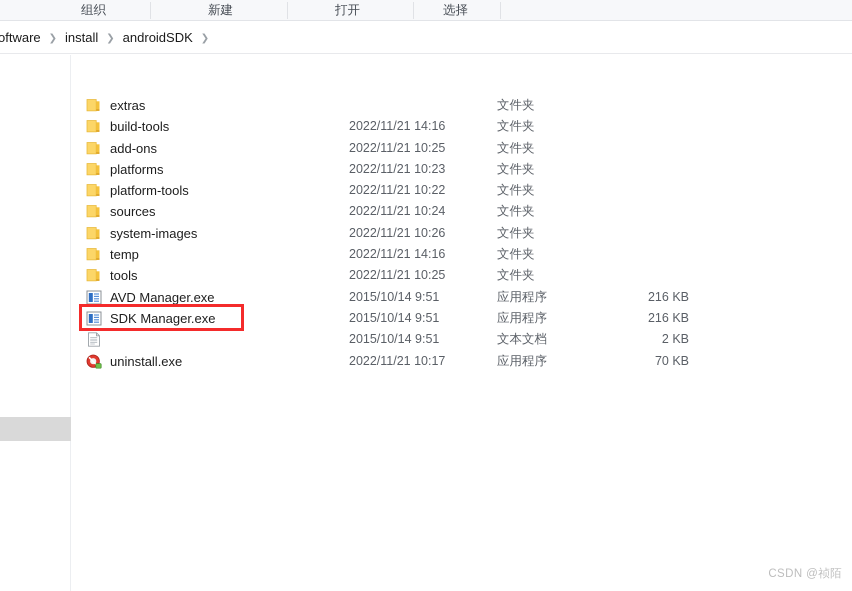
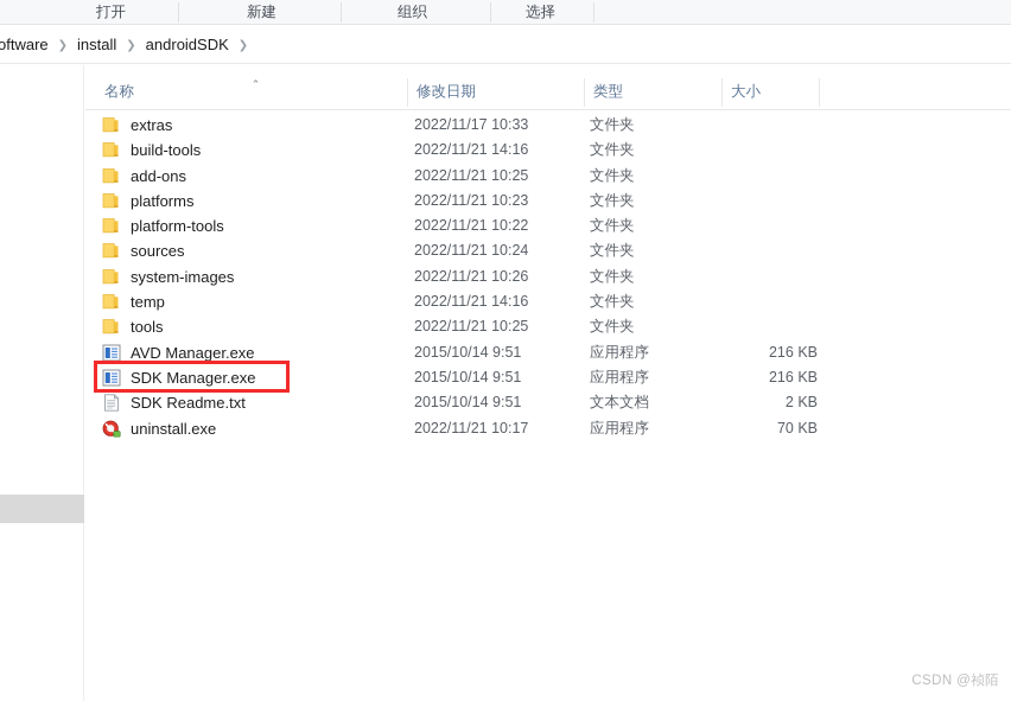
- 组织
+ 打开
  新建
- 打开
+ 组织
  选择
  oftware
  ❯
  install
  ❯
  androidSDK
  ❯
+ 名称
+ ⌃
+ 修改日期
+ 类型
+ 大小
  extras
+ 2022/11/17 10:33
  文件夹
  build-tools
  2022/11/21 14:16
  文件夹
  add-ons
  2022/11/21 10:25
  文件夹
  platforms
  2022/11/21 10:23
  文件夹
  platform-tools
  2022/11/21 10:22
  文件夹
  sources
  2022/11/21 10:24
  文件夹
  system-images
  2022/11/21 10:26
  文件夹
  temp
  2022/11/21 14:16
  文件夹
  tools
  2022/11/21 10:25
  文件夹
  AVD Manager.exe
  2015/10/14 9:51
  应用程序
  216 KB
  SDK Manager.exe
  2015/10/14 9:51
  应用程序
  216 KB
+ SDK Readme.txt
  2015/10/14 9:51
  文本文档
  2 KB
  uninstall.exe
  2022/11/21 10:17
  应用程序
  70 KB
  CSDN @祯陌
